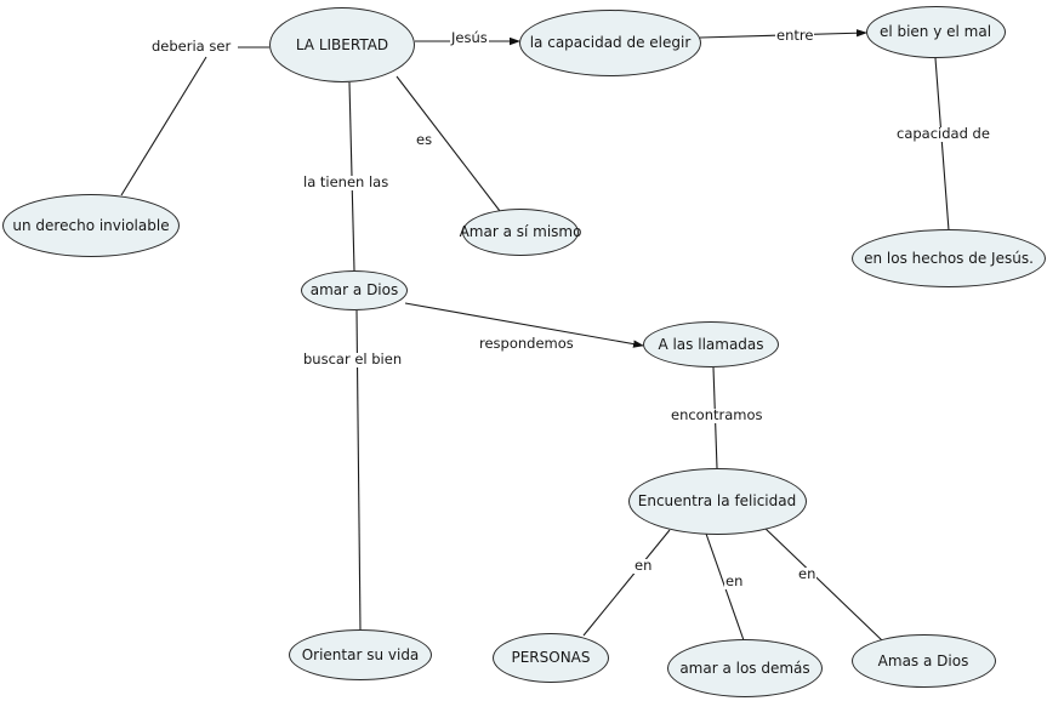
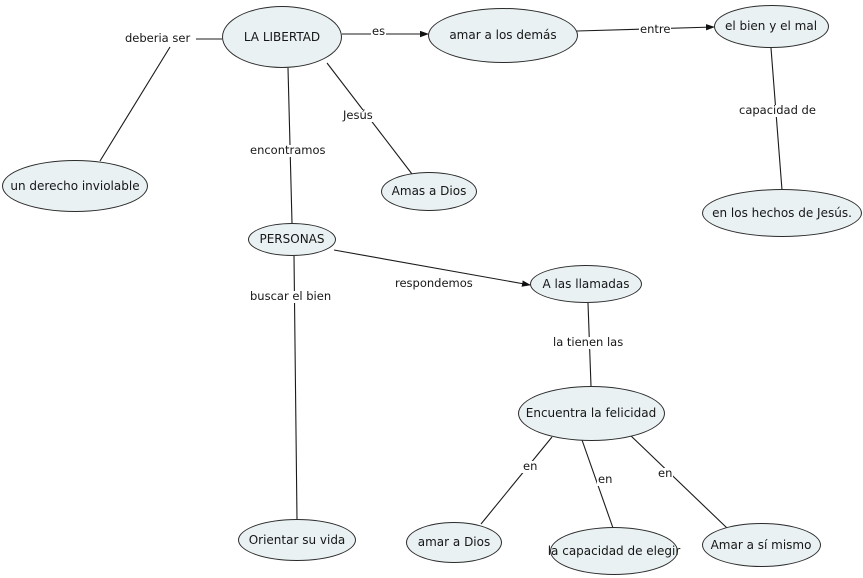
  LA LIBERTAD
  un derecho inviolable
- la capacidad de elegir
+ amar a los demás
  el bien y el mal
  en los hechos de Jesús.
- Amar a sí mismo
+ Amas a Dios
- amar a Dios
+ PERSONAS
  A las llamadas
  Encuentra la felicidad
  Orientar su vida
- PERSONAS
+ amar a Dios
- amar a los demás
+ la capacidad de elegir
- Amas a Dios
+ Amar a sí mismo
  deberia ser
- Jesús
+ es
  entre
  capacidad de
- es
+ Jesús
- la tienen las
+ encontramos
  respondemos
  buscar el bien
- encontramos
+ la tienen las
  en
  en
  en
